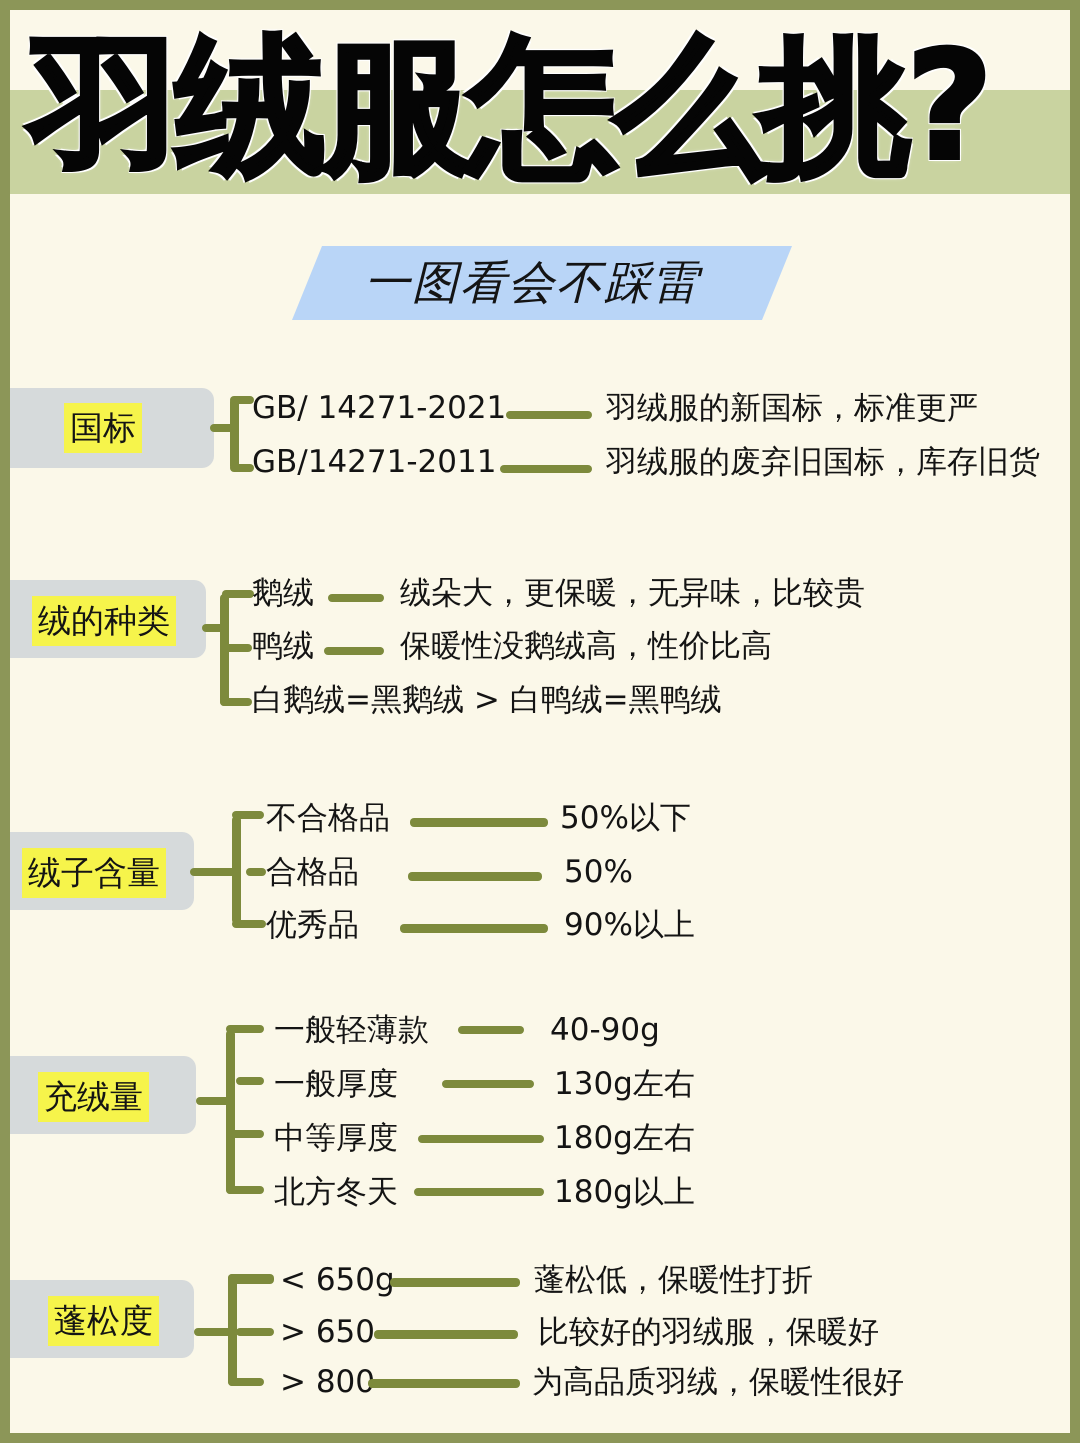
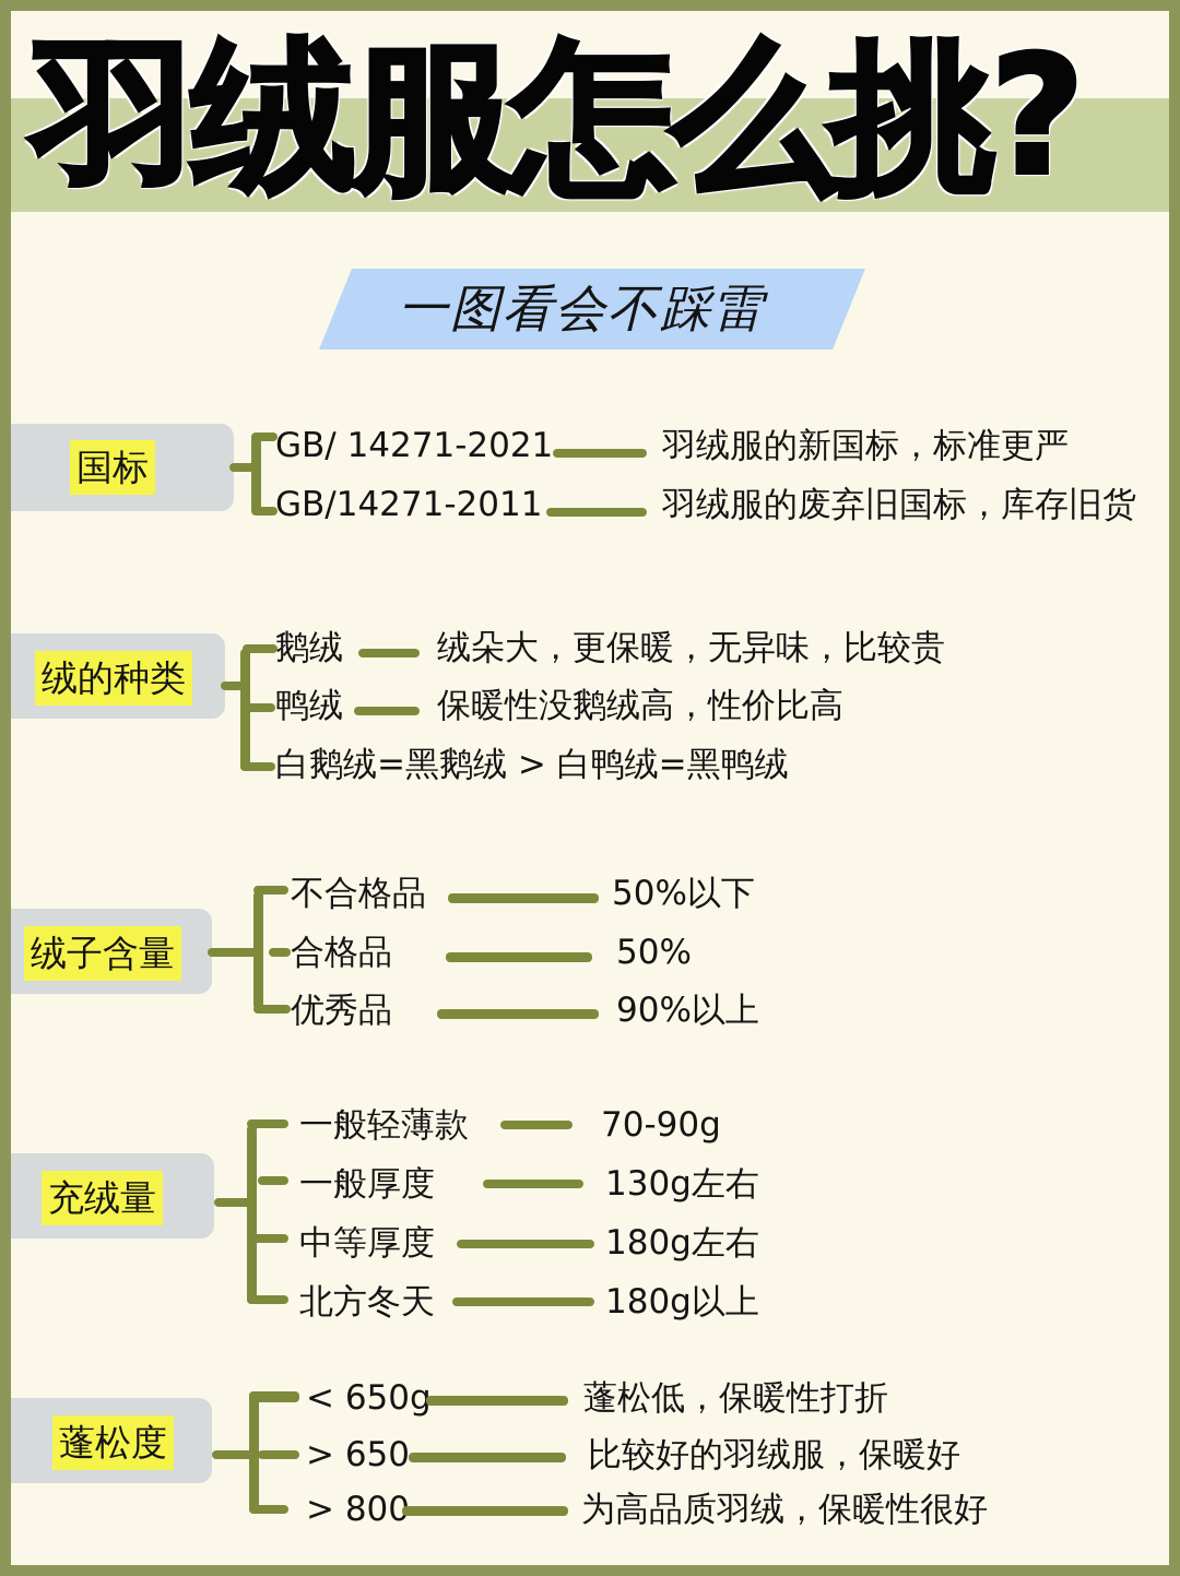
  羽绒服怎么挑?
  一图看会不踩雷
  国标
  GB/ 14271-2021
  羽绒服的新国标，标准更严
  GB/14271-2011
  羽绒服的废弃旧国标，库存旧货
  绒的种类
  鹅绒
  绒朵大，更保暖，无异味，比较贵
  鸭绒
  保暖性没鹅绒高，性价比高
  白鹅绒=黑鹅绒 > 白鸭绒=黑鸭绒
  绒子含量
  不合格品
  50%以下
  合格品
  50%
  优秀品
  90%以上
  充绒量
  一般轻薄款
- 40-90g
+ 70-90g
  一般厚度
  130g左右
  中等厚度
  180g左右
  北方冬天
  180g以上
  蓬松度
  < 650g
  蓬松低，保暖性打折
  > 650
  比较好的羽绒服，保暖好
  > 800
  为高品质羽绒，保暖性很好
